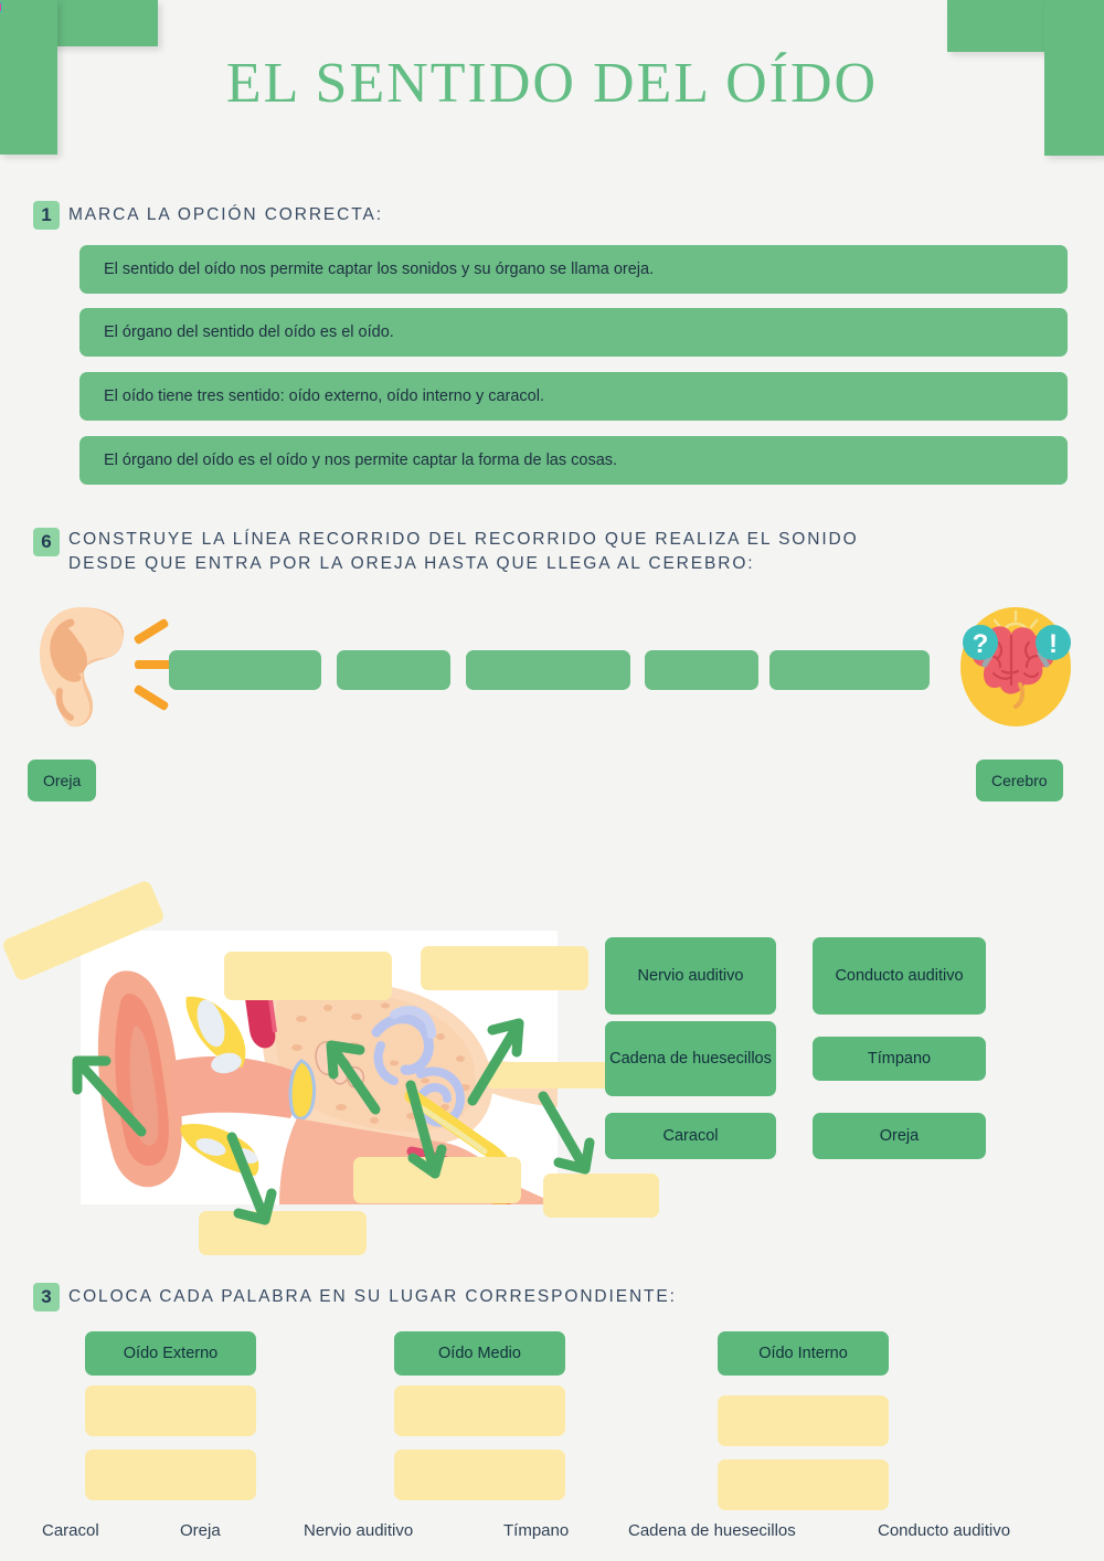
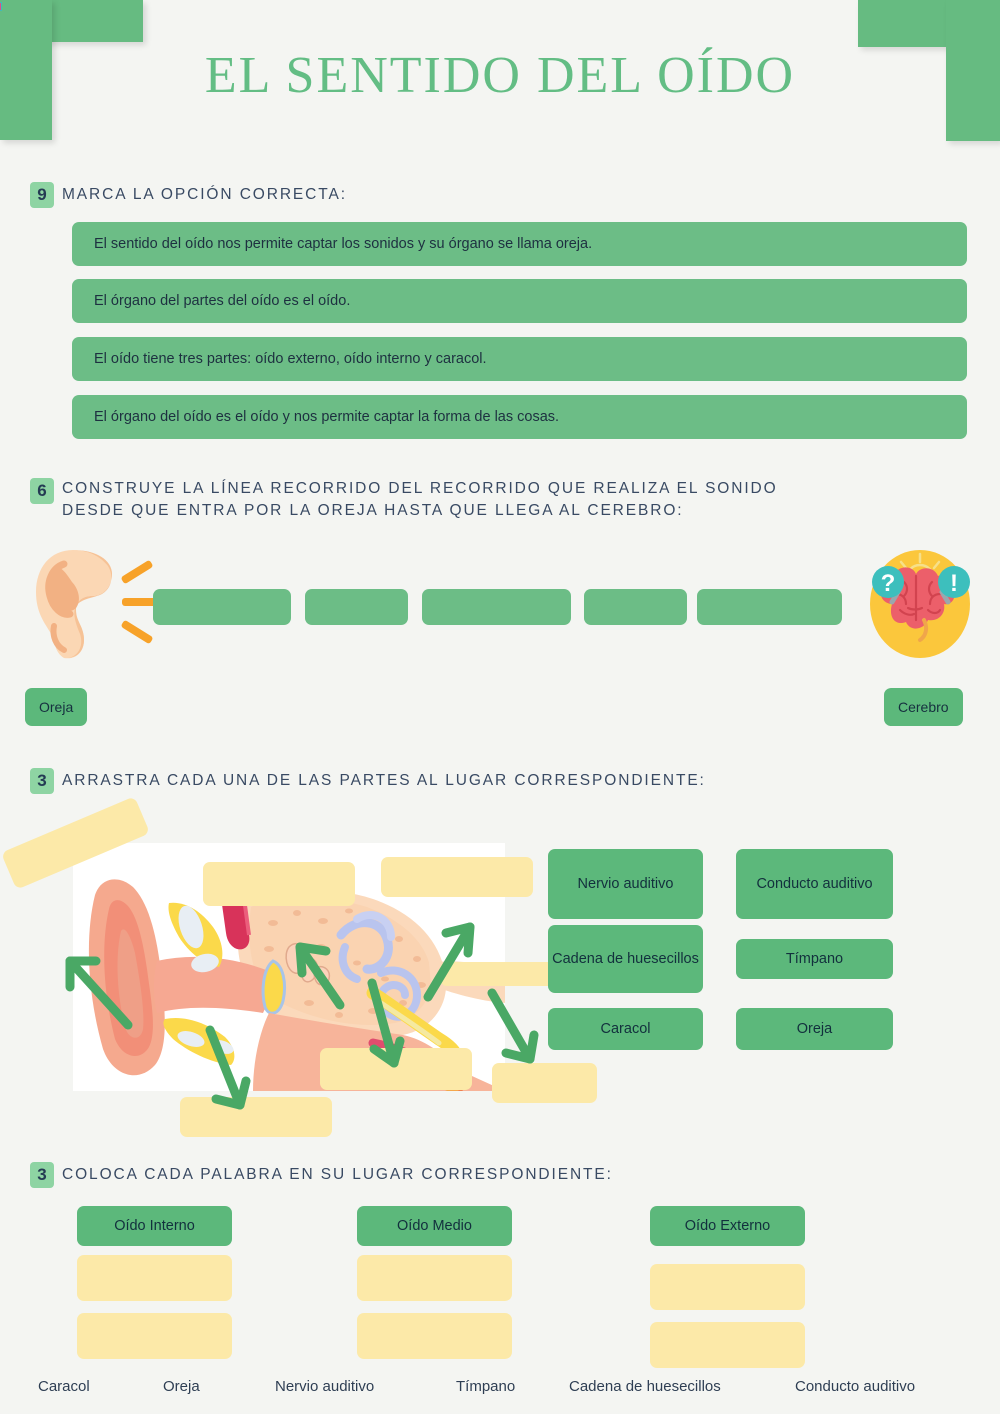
  EL SENTIDO DEL OÍDO
- 1 MARCA LA OPCIÓN CORRECTA:
+ 9 MARCA LA OPCIÓN CORRECTA:
  El sentido del oído nos permite captar los sonidos y su órgano se llama oreja.
- El órgano del sentido del oído es el oído.
+ El órgano del partes del oído es el oído.
- El oído tiene tres sentido: oído externo, oído interno y caracol.
+ El oído tiene tres partes: oído externo, oído interno y caracol.
  El órgano del oído es el oído y nos permite captar la forma de las cosas.
  6
  CONSTRUYE LA LÍNEA RECORRIDO DEL RECORRIDO QUE REALIZA EL SONIDO
  DESDE QUE ENTRA POR LA OREJA HASTA QUE LLEGA AL CEREBRO:
  ?
  !
  Oreja
  Cerebro
+ 3 ARRASTRA CADA UNA DE LAS PARTES AL LUGAR CORRESPONDIENTE:
  Nervio auditivo
  Conducto auditivo
  Cadena de huesecillos
  Tímpano
  Caracol
  Oreja
  3 COLOCA CADA PALABRA EN SU LUGAR CORRESPONDIENTE:
- Oído Externo
+ Oído Interno
  Oído Medio
- Oído Interno
+ Oído Externo
  Caracol
  Oreja
  Nervio auditivo
  Tímpano
  Cadena de huesecillos
  Conducto auditivo
